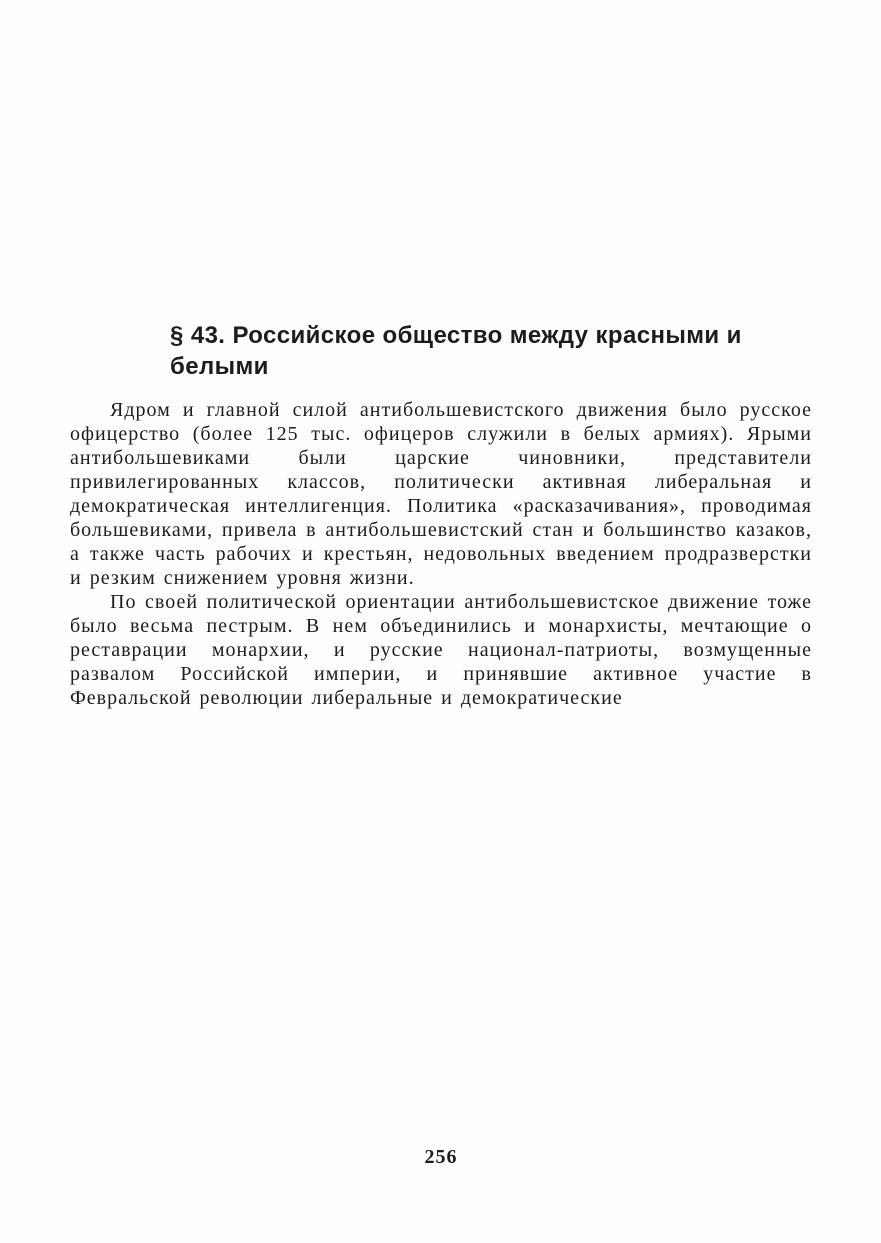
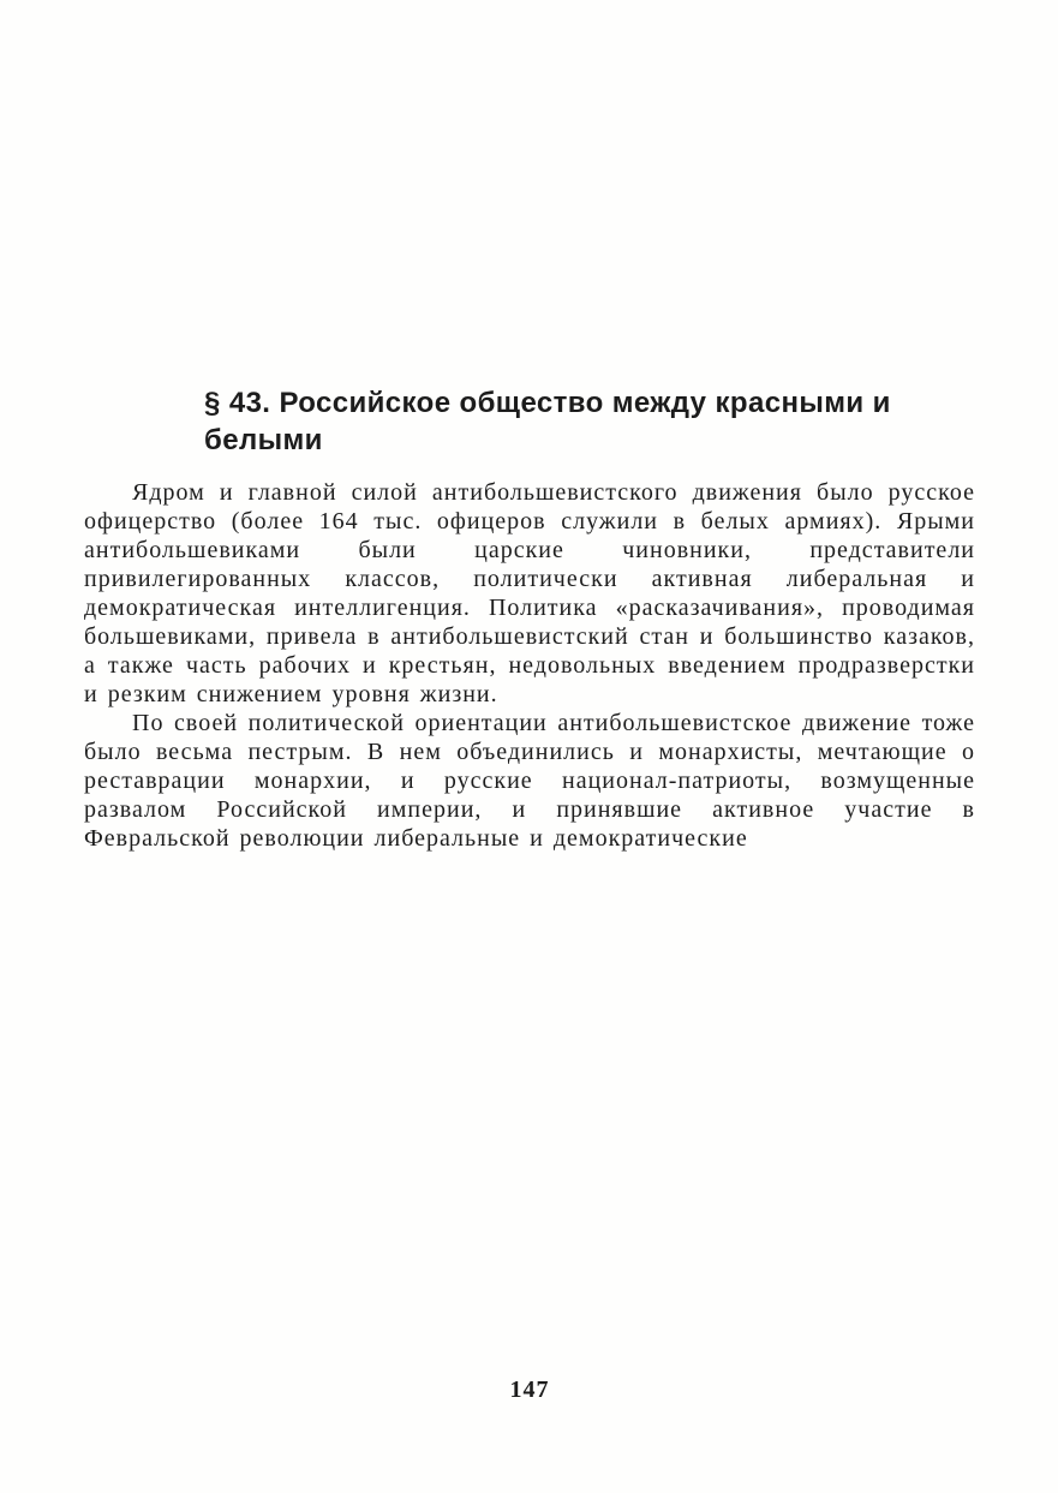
  § 43. Российское общество между красными и белыми
- Ядром и главной силой антибольшевистского движения было русское офицерство (более 125 тыс. офицеров служили в белых армиях). Ярыми антибольшевиками были царские чиновники, представители привилегированных классов, политически активная либеральная и демократическая интеллигенция. Политика «расказачивания», проводимая большевиками, привела в антибольшевистский стан и большинство казаков, а также часть рабочих и крестьян, недовольных введением продразверстки и резким снижением уровня жизни.
+ Ядром и главной силой антибольшевистского движения было русское офицерство (более 164 тыс. офицеров служили в белых армиях). Ярыми антибольшевиками были царские чиновники, представители привилегированных классов, политически активная либеральная и демократическая интеллигенция. Политика «расказачивания», проводимая большевиками, привела в антибольшевистский стан и большинство казаков, а также часть рабочих и крестьян, недовольных введением продразверстки и резким снижением уровня жизни.
  По своей политической ориентации антибольшевистское движение тоже было весьма пестрым. В нем объединились и монархисты, мечтающие о реставрации монархии, и русские национал-патриоты, возмущенные развалом Российской империи, и принявшие активное участие в Февральской революции либеральные и демократические
- 256
+ 147
